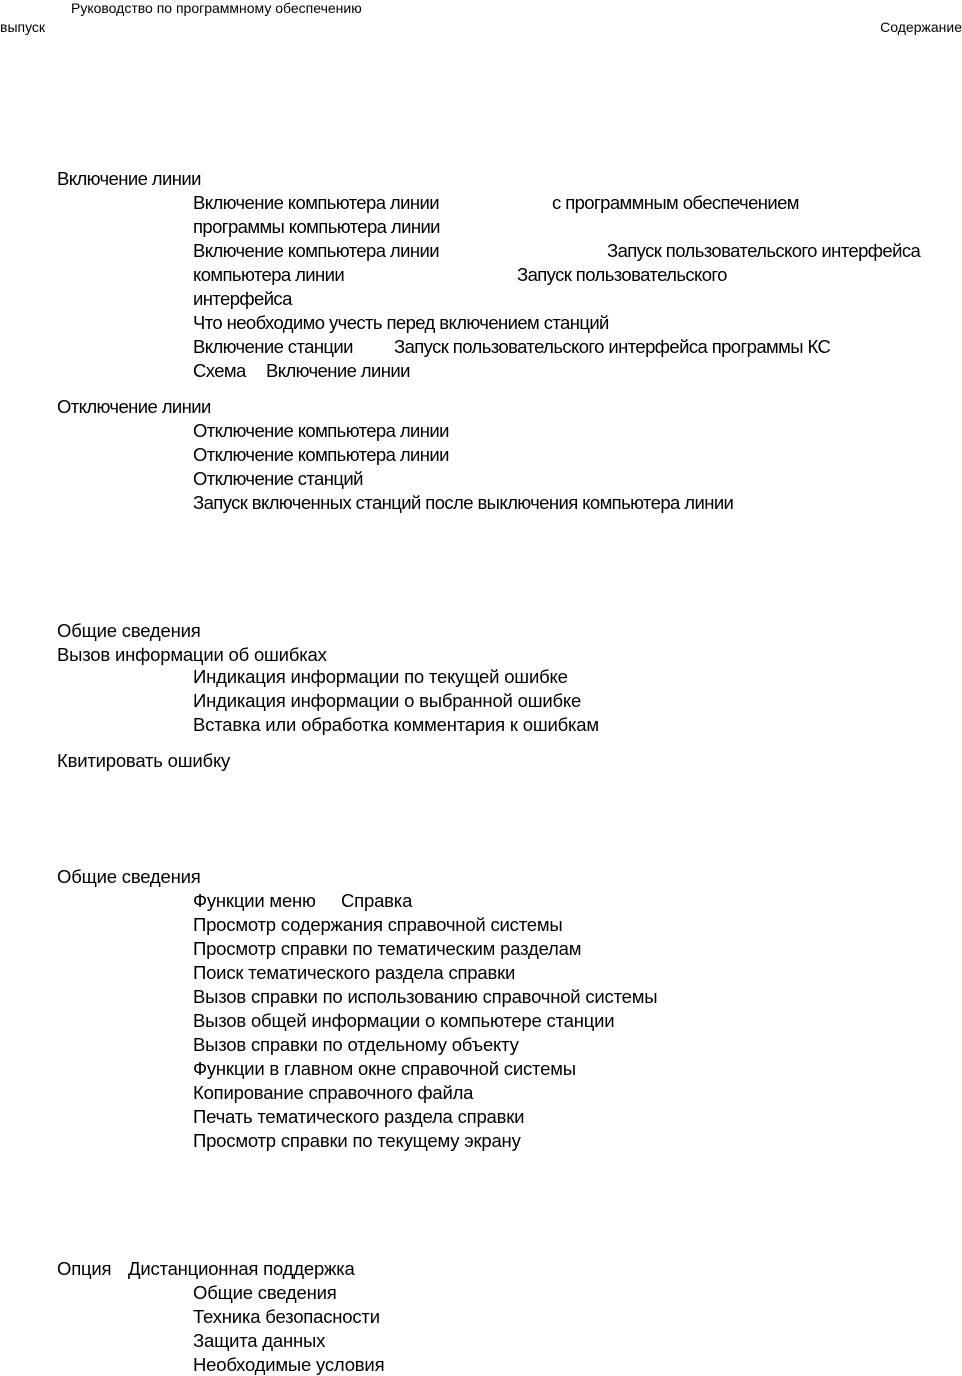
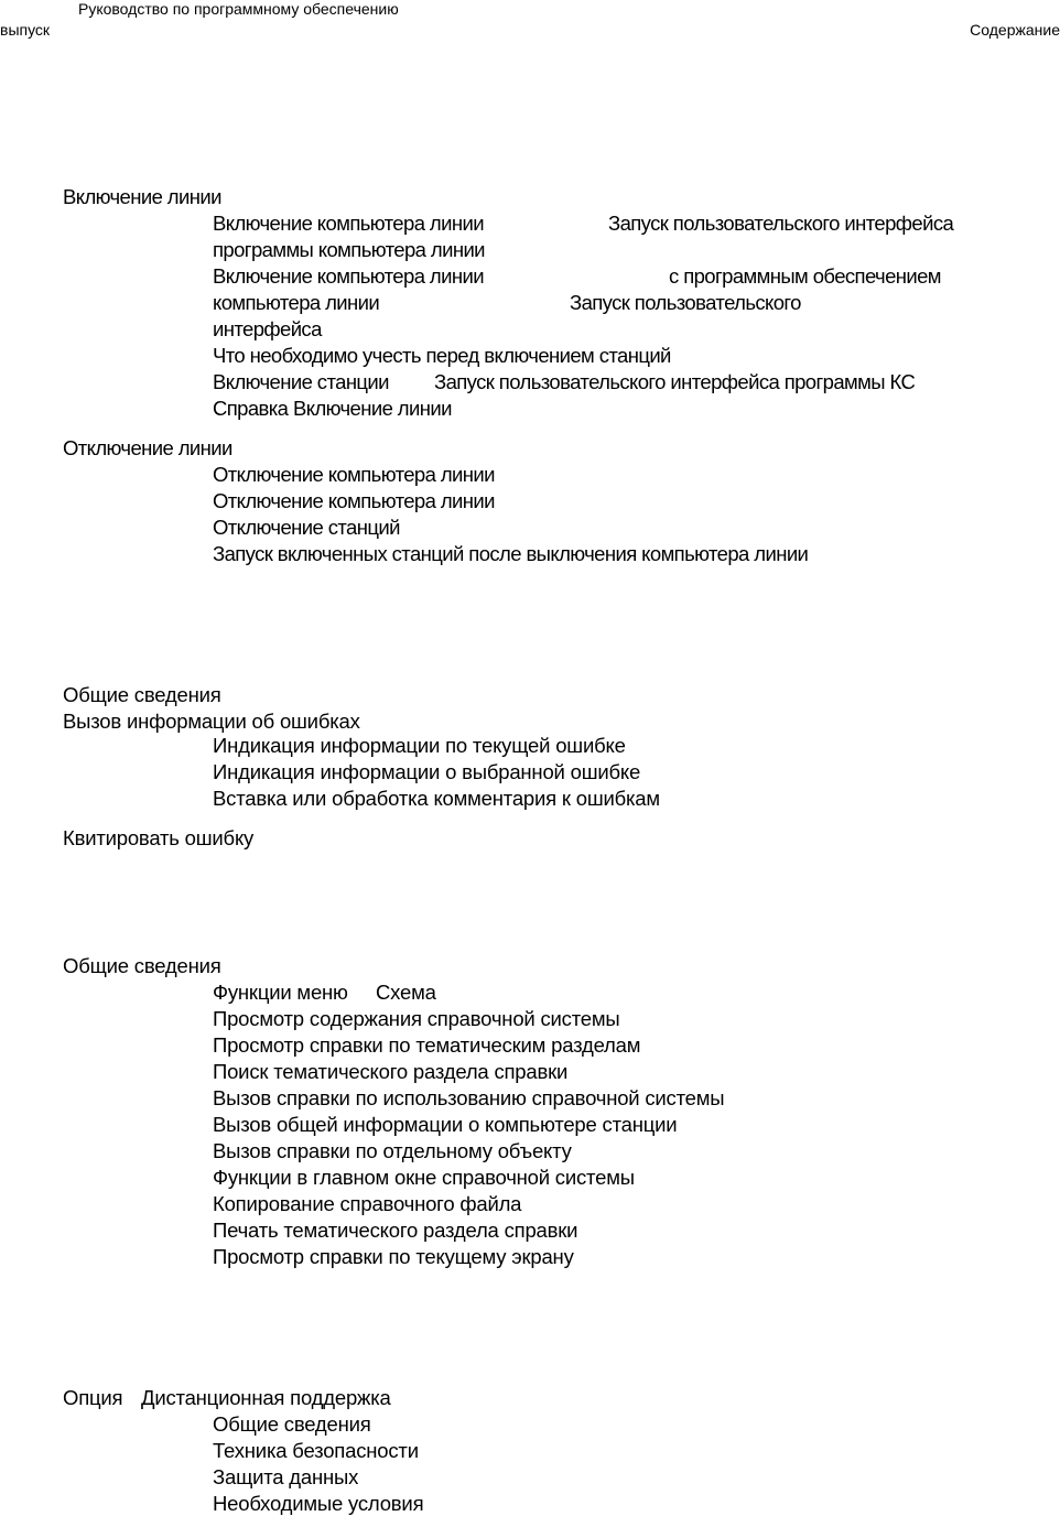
  Руководство по программному обеспечению
  выпуск
  Содержание
  Включение линии
  Включение компьютера линии
- с программным обеспечением
+ Запуск пользовательского интерфейса
  программы компьютера линии
  Включение компьютера линии
- Запуск пользовательского интерфейса
+ с программным обеспечением
  компьютера линии
  Запуск пользовательского
  интерфейса
  Что необходимо учесть перед включением станций
  Включение станции
  Запуск пользовательского интерфейса программы КС
- Схема
+ Справка
  Включение линии
  Отключение линии
  Отключение компьютера линии
  Отключение компьютера линии
  Отключение станций
  Запуск включенных станций после выключения компьютера линии
  Общие сведения
  Вызов информации об ошибках
  Индикация информации по текущей ошибке
  Индикация информации о выбранной ошибке
  Вставка или обработка комментария к ошибкам
  Квитировать ошибку
  Общие сведения
  Функции меню
- Справка
+ Схема
  Просмотр содержания справочной системы
  Просмотр справки по тематическим разделам
  Поиск тематического раздела справки
  Вызов справки по использованию справочной системы
  Вызов общей информации о компьютере станции
  Вызов справки по отдельному объекту
  Функции в главном окне справочной системы
  Копирование справочного файла
  Печать тематического раздела справки
  Просмотр справки по текущему экрану
  Опция
  Дистанционная поддержка
  Общие сведения
  Техника безопасности
  Защита данных
  Необходимые условия
